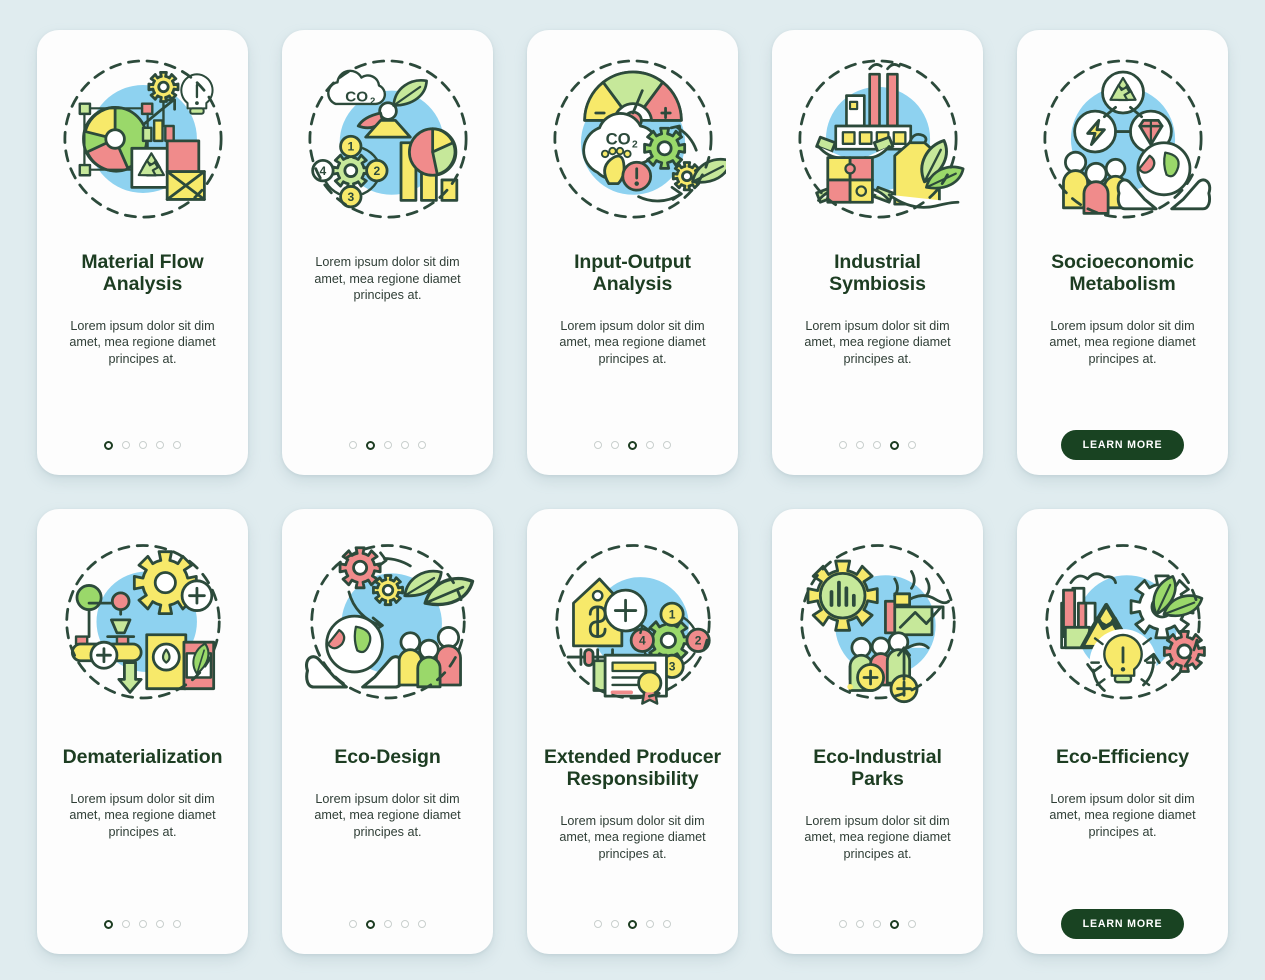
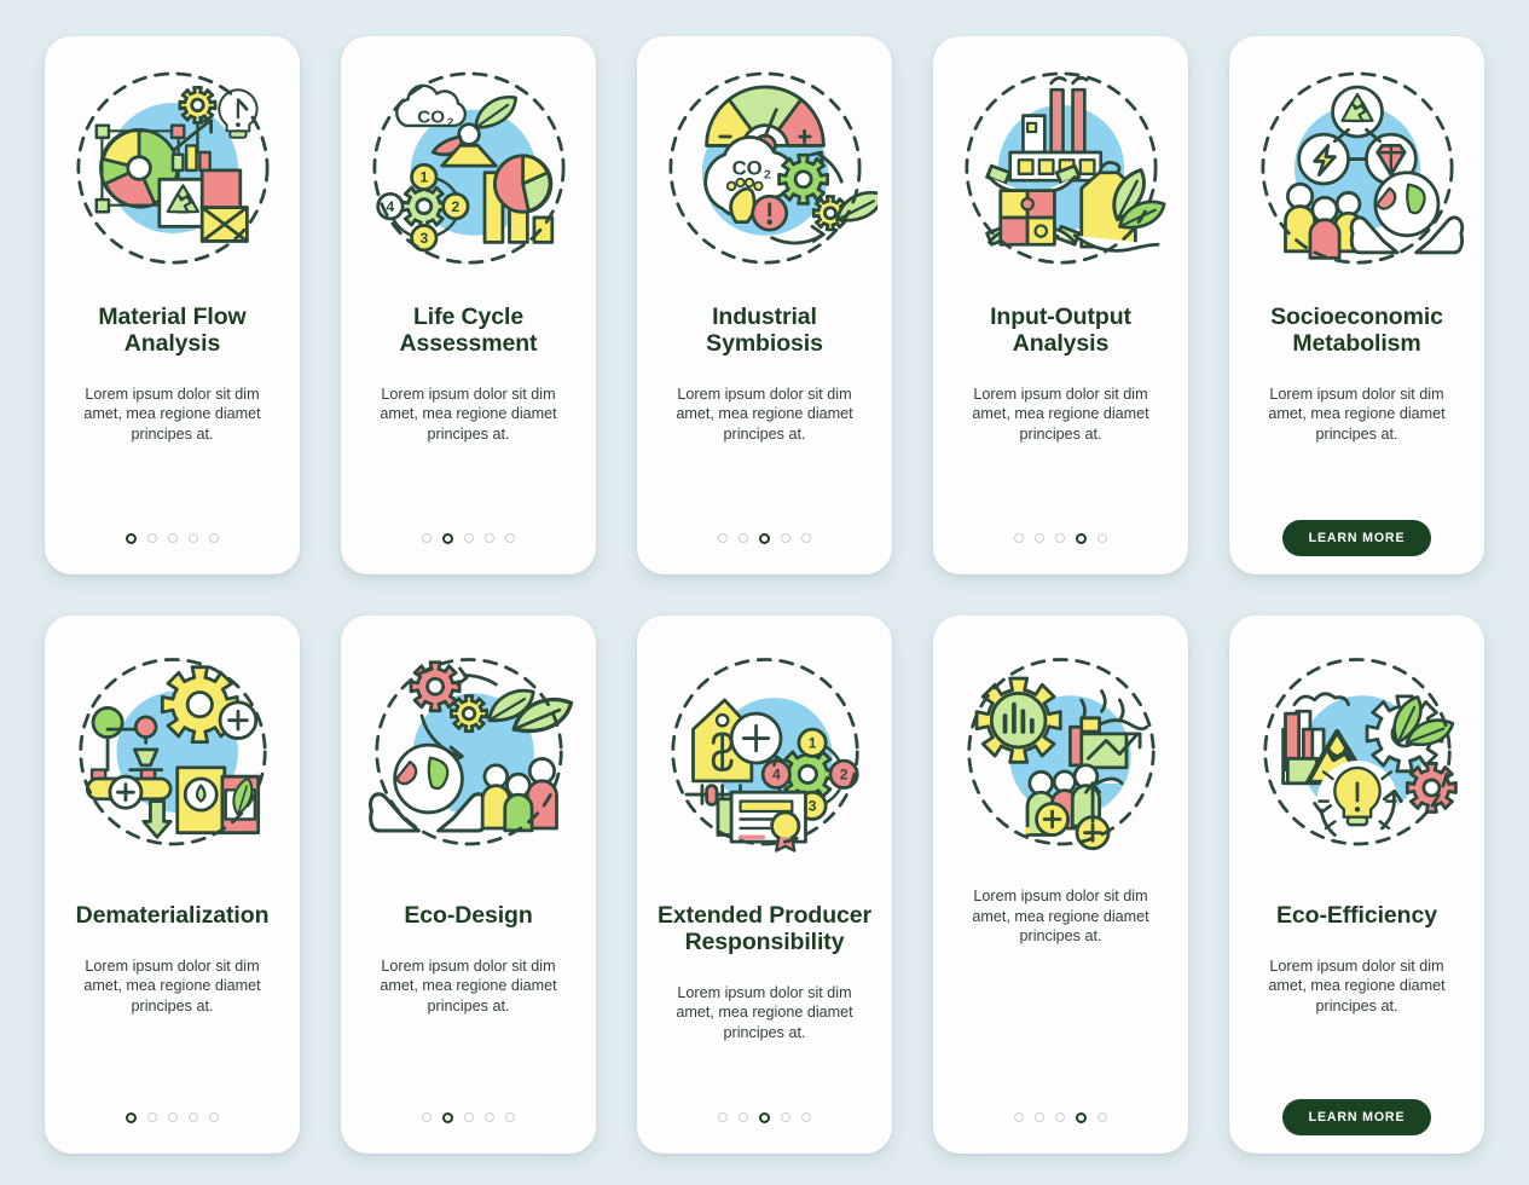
  Material Flow Analysis
  Lorem ipsum dolor sit dim amet, mea regione diamet principes at.
  CO
  2
  1
  2
  3
  4
+ Life Cycle Assessment
  Lorem ipsum dolor sit dim amet, mea regione diamet principes at.
  CO
  2
- Input-Output Analysis
+ Industrial Symbiosis
  Lorem ipsum dolor sit dim amet, mea regione diamet principes at.
- Industrial Symbiosis
+ Input-Output Analysis
  Lorem ipsum dolor sit dim amet, mea regione diamet principes at.
  Socioeconomic Metabolism
  Lorem ipsum dolor sit dim amet, mea regione diamet principes at.
  LEARN MORE
  Dematerialization
  Lorem ipsum dolor sit dim amet, mea regione diamet principes at.
  Eco-Design
  Lorem ipsum dolor sit dim amet, mea regione diamet principes at.
  1
  2
  3
  4
  Extended Producer Responsibility
  Lorem ipsum dolor sit dim amet, mea regione diamet principes at.
- Eco-Industrial Parks
  Lorem ipsum dolor sit dim amet, mea regione diamet principes at.
  Eco-Efficiency
  Lorem ipsum dolor sit dim amet, mea regione diamet principes at.
  LEARN MORE
